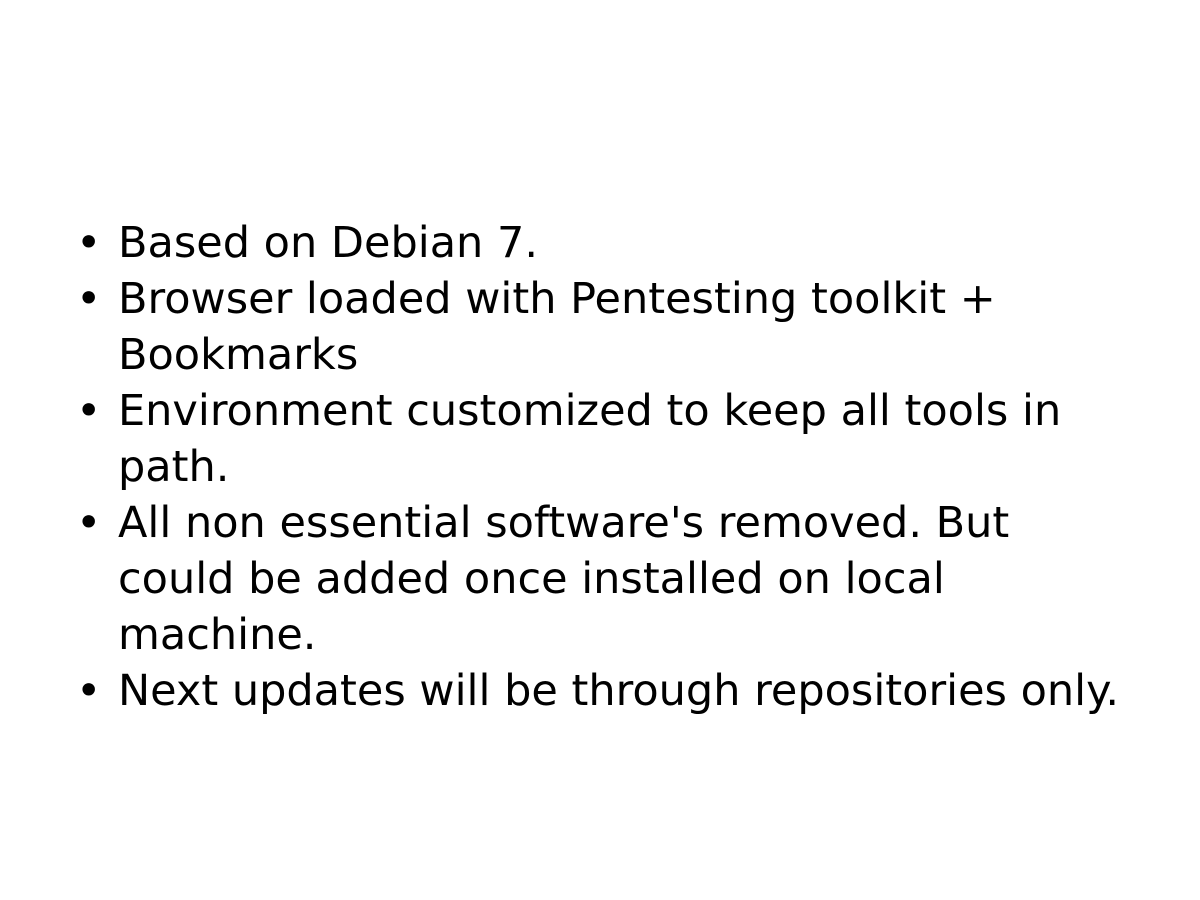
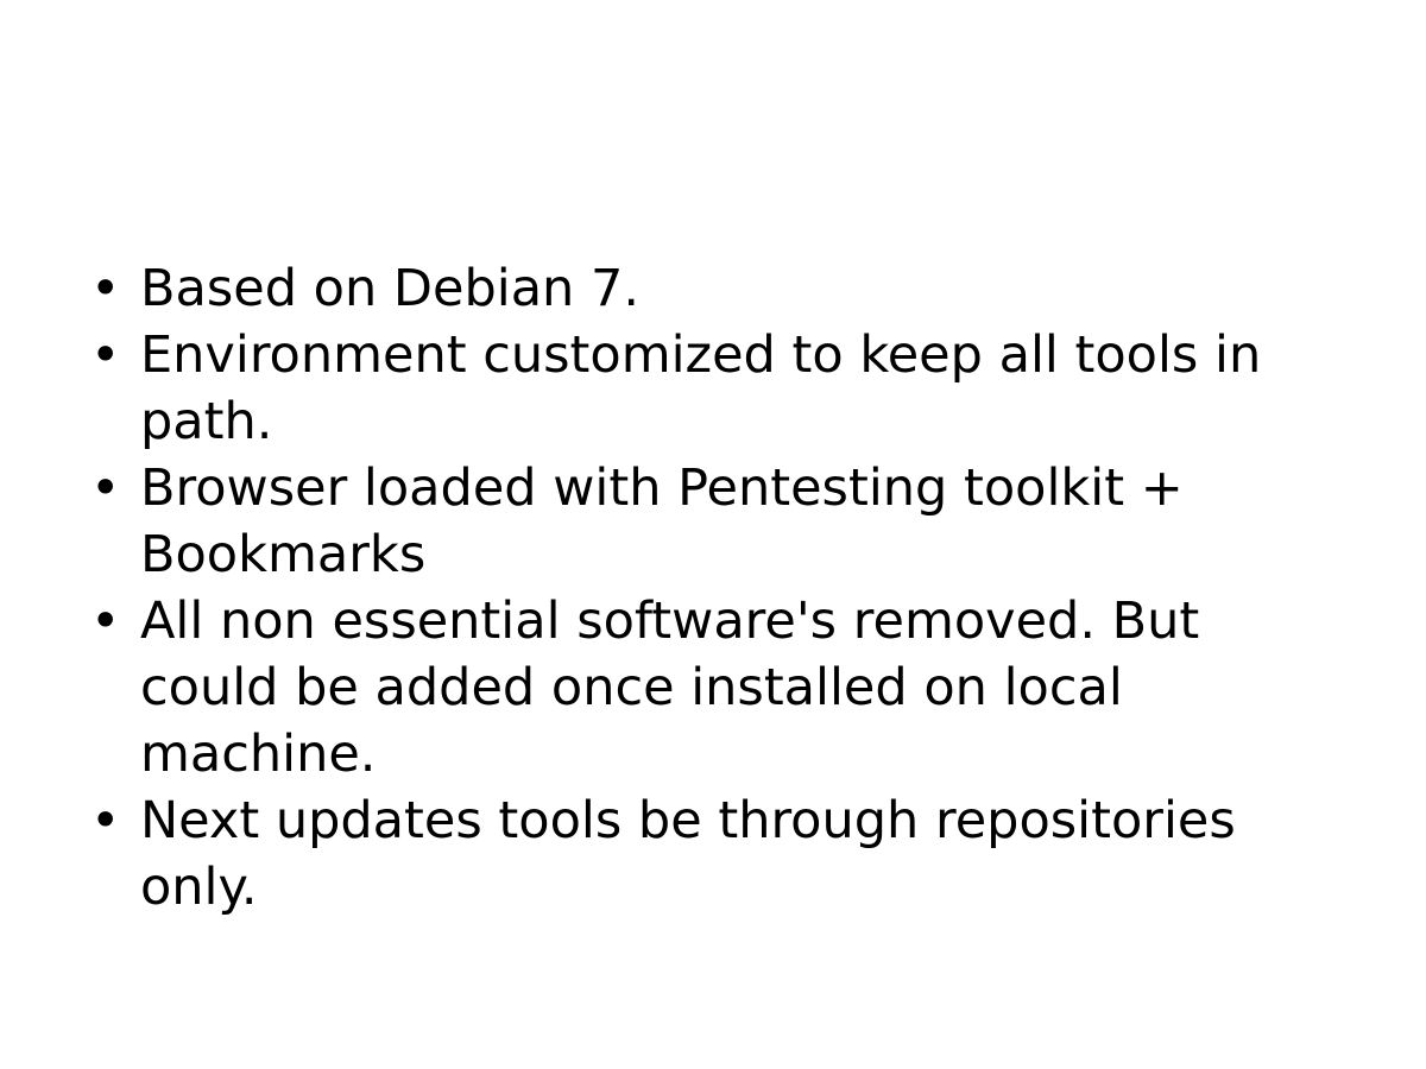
  •
  Based on Debian 7.
  •
- Browser loaded with Pentesting toolkit + Bookmarks
+ Environment customized to keep all tools in path.
  •
- Environment customized to keep all tools in path.
+ Browser loaded with Pentesting toolkit + Bookmarks
  •
  All non essential software's removed. But could be added once installed on local machine.
  •
- Next updates will be through repositories only.
+ Next updates tools be through repositories only.
